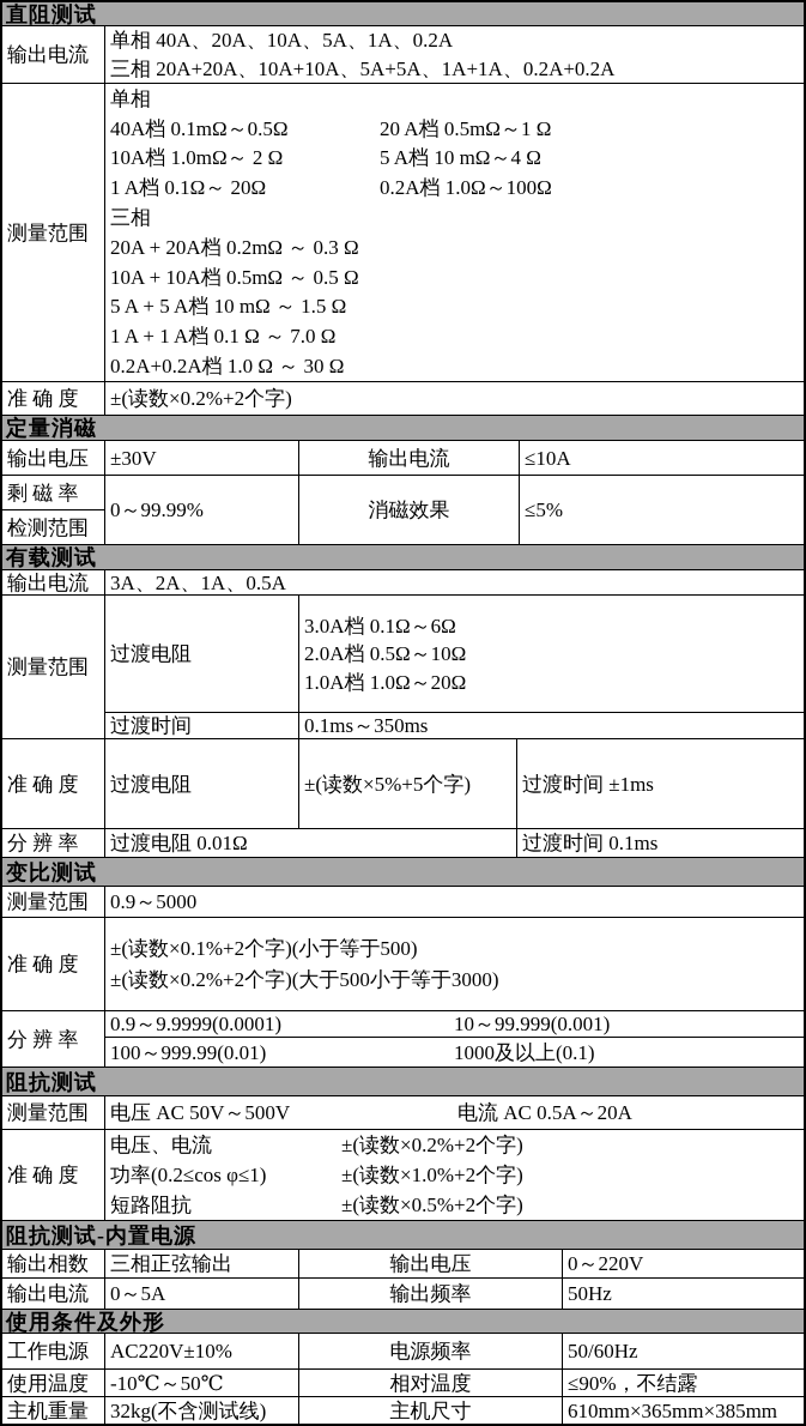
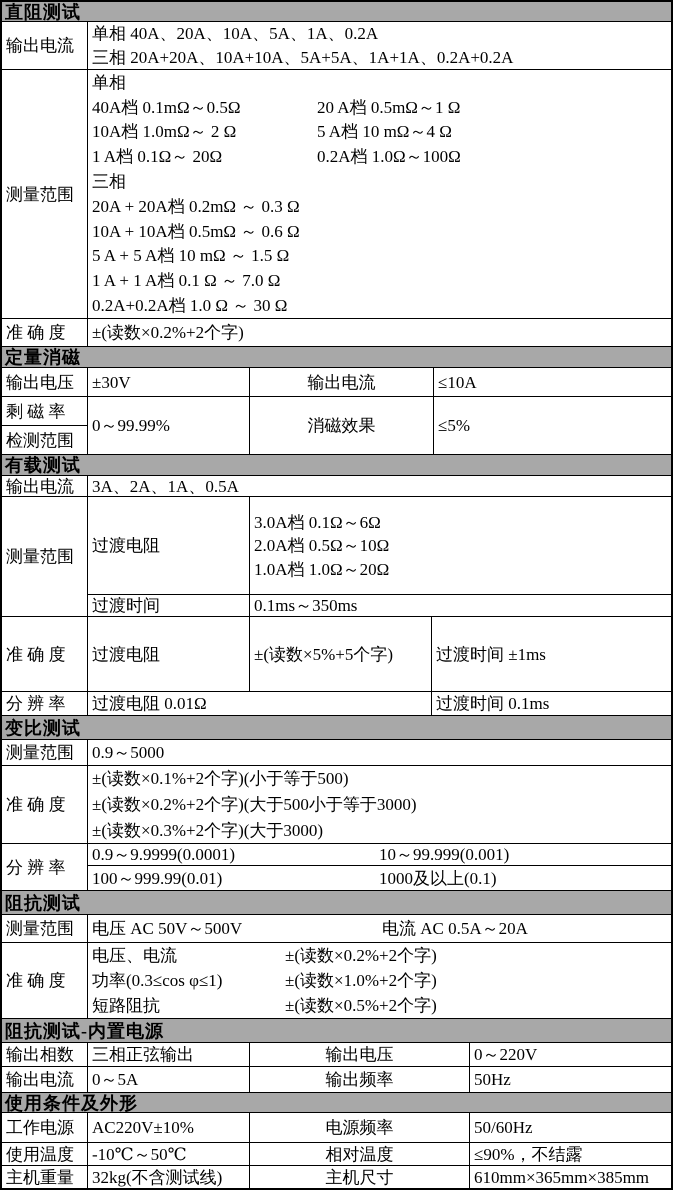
  直阻测试
  输出电流
  单相 40A、20A、10A、5A、1A、0.2A
  三相 20A+20A、10A+10A、5A+5A、1A+1A、0.2A+0.2A
  测量范围
  单相
  40A档 0.1mΩ～0.5Ω
  20 A档 0.5mΩ～1 Ω
  10A档 1.0mΩ～ 2 Ω
  5 A档 10 mΩ～4 Ω
  1 A档 0.1Ω～ 20Ω
  0.2A档 1.0Ω～100Ω
  三相
  20A + 20A档 0.2mΩ ～ 0.3 Ω
- 10A + 10A档 0.5mΩ ～ 0.5 Ω
+ 10A + 10A档 0.5mΩ ～ 0.6 Ω
  5 A + 5 A档 10 mΩ ～ 1.5 Ω
  1 A + 1 A档 0.1 Ω ～ 7.0 Ω
  0.2A+0.2A档 1.0 Ω ～ 30 Ω
  准 确 度
  ±(读数×0.2%+2个字)
  定量消磁
  输出电压
  ±30V
  输出电流
  ≤10A
  剩 磁 率
  检测范围
  0～99.99%
  消磁效果
  ≤5%
  有载测试
  输出电流
  3A、2A、1A、0.5A
  测量范围
  过渡电阻
  3.0A档 0.1Ω～6Ω
  2.0A档 0.5Ω～10Ω
  1.0A档 1.0Ω～20Ω
  过渡时间
  0.1ms～350ms
  准 确 度
  过渡电阻
  ±(读数×5%+5个字)
  过渡时间 ±1ms
  分 辨 率
  过渡电阻 0.01Ω
  过渡时间 0.1ms
  变比测试
  测量范围
  0.9～5000
  准 确 度
  ±(读数×0.1%+2个字)(小于等于500)
  ±(读数×0.2%+2个字)(大于500小于等于3000)
+ ±(读数×0.3%+2个字)(大于3000)
  分 辨 率
  0.9～9.9999(0.0001)
  10～99.999(0.001)
  100～999.99(0.01)
  1000及以上(0.1)
  阻抗测试
  测量范围
  电压 AC 50V～500V
  电流 AC 0.5A～20A
  准 确 度
  电压、电流
  ±(读数×0.2%+2个字)
- 功率(0.2≤cos φ≤1)
+ 功率(0.3≤cos φ≤1)
  ±(读数×1.0%+2个字)
  短路阻抗
  ±(读数×0.5%+2个字)
  阻抗测试-内置电源
  输出相数
  三相正弦输出
  输出电压
  0～220V
  输出电流
  0～5A
  输出频率
  50Hz
  使用条件及外形
  工作电源
  AC220V±10%
  电源频率
  50/60Hz
  使用温度
  -10℃～50℃
  相对温度
  ≤90%，不结露
  主机重量
  32kg(不含测试线)
  主机尺寸
  610mm×365mm×385mm
